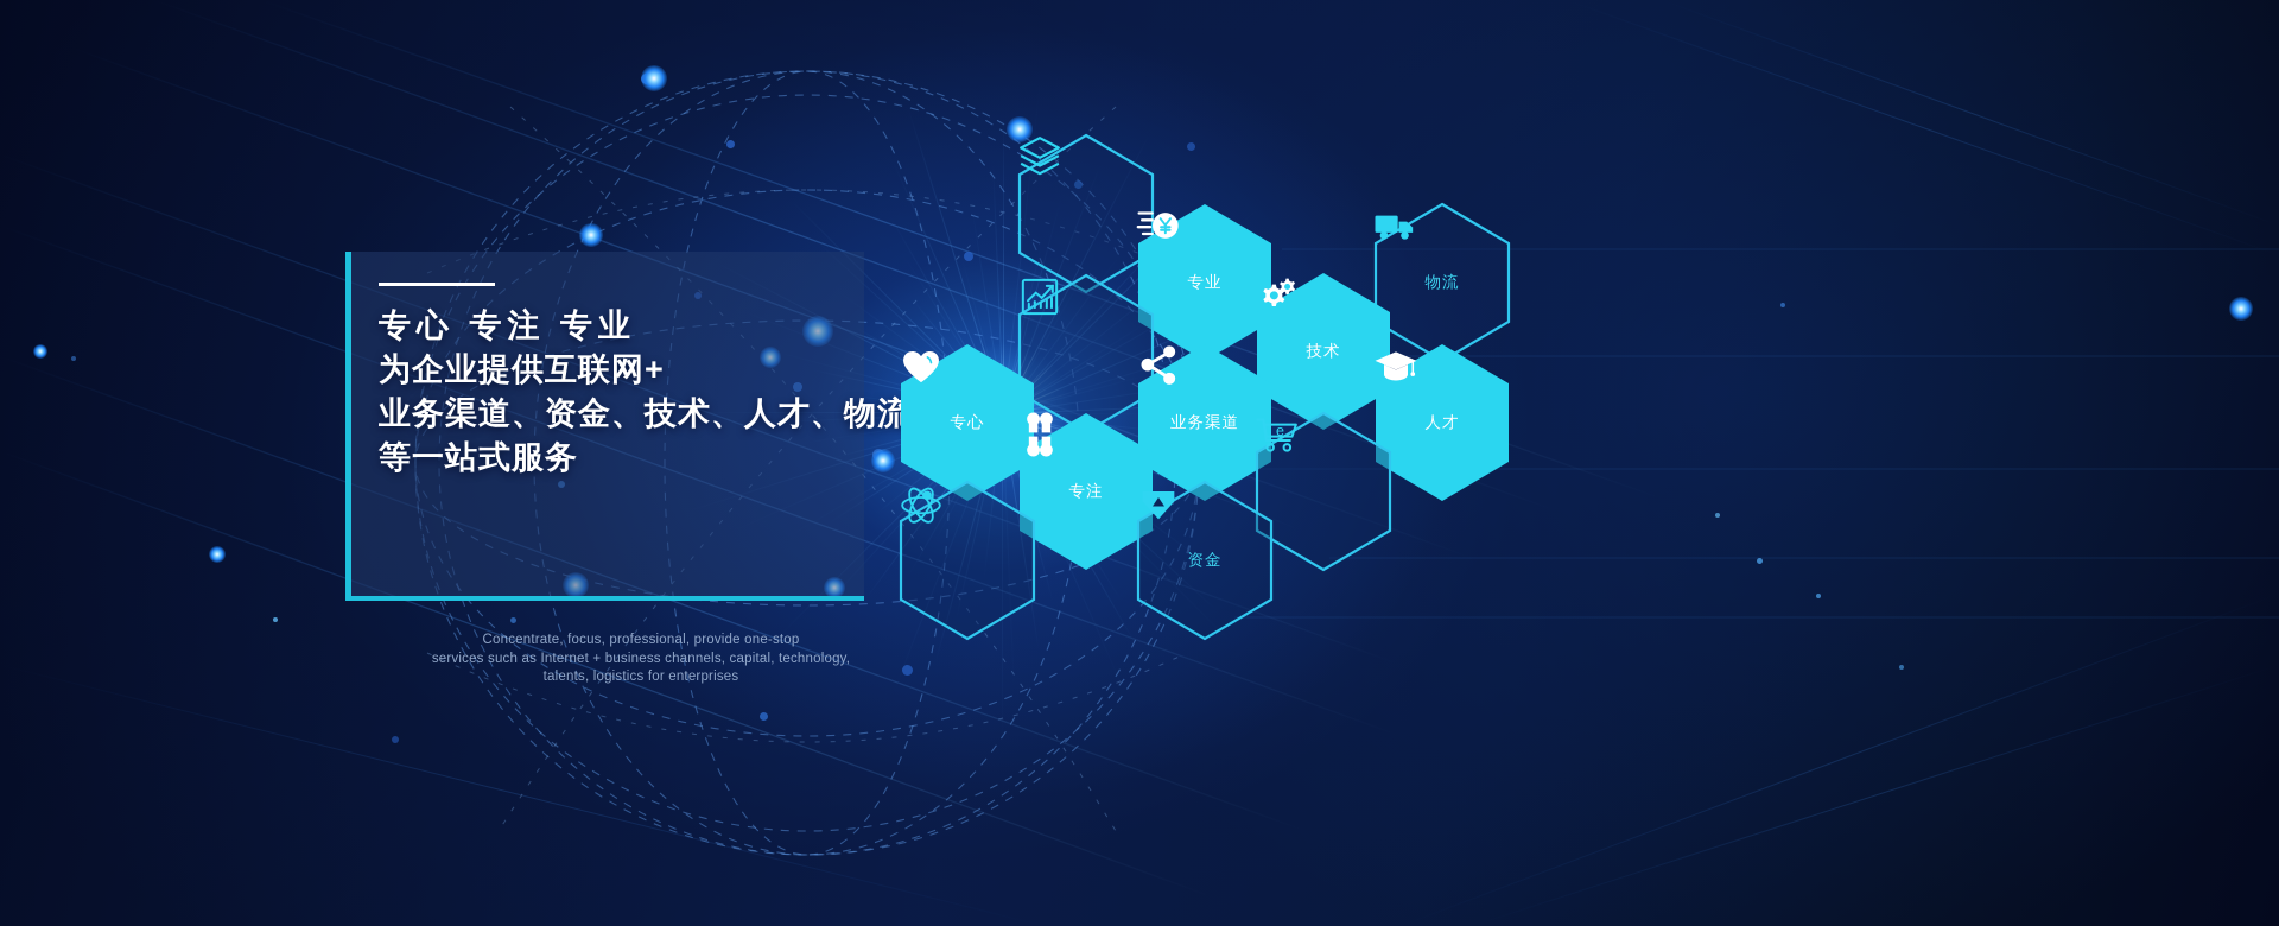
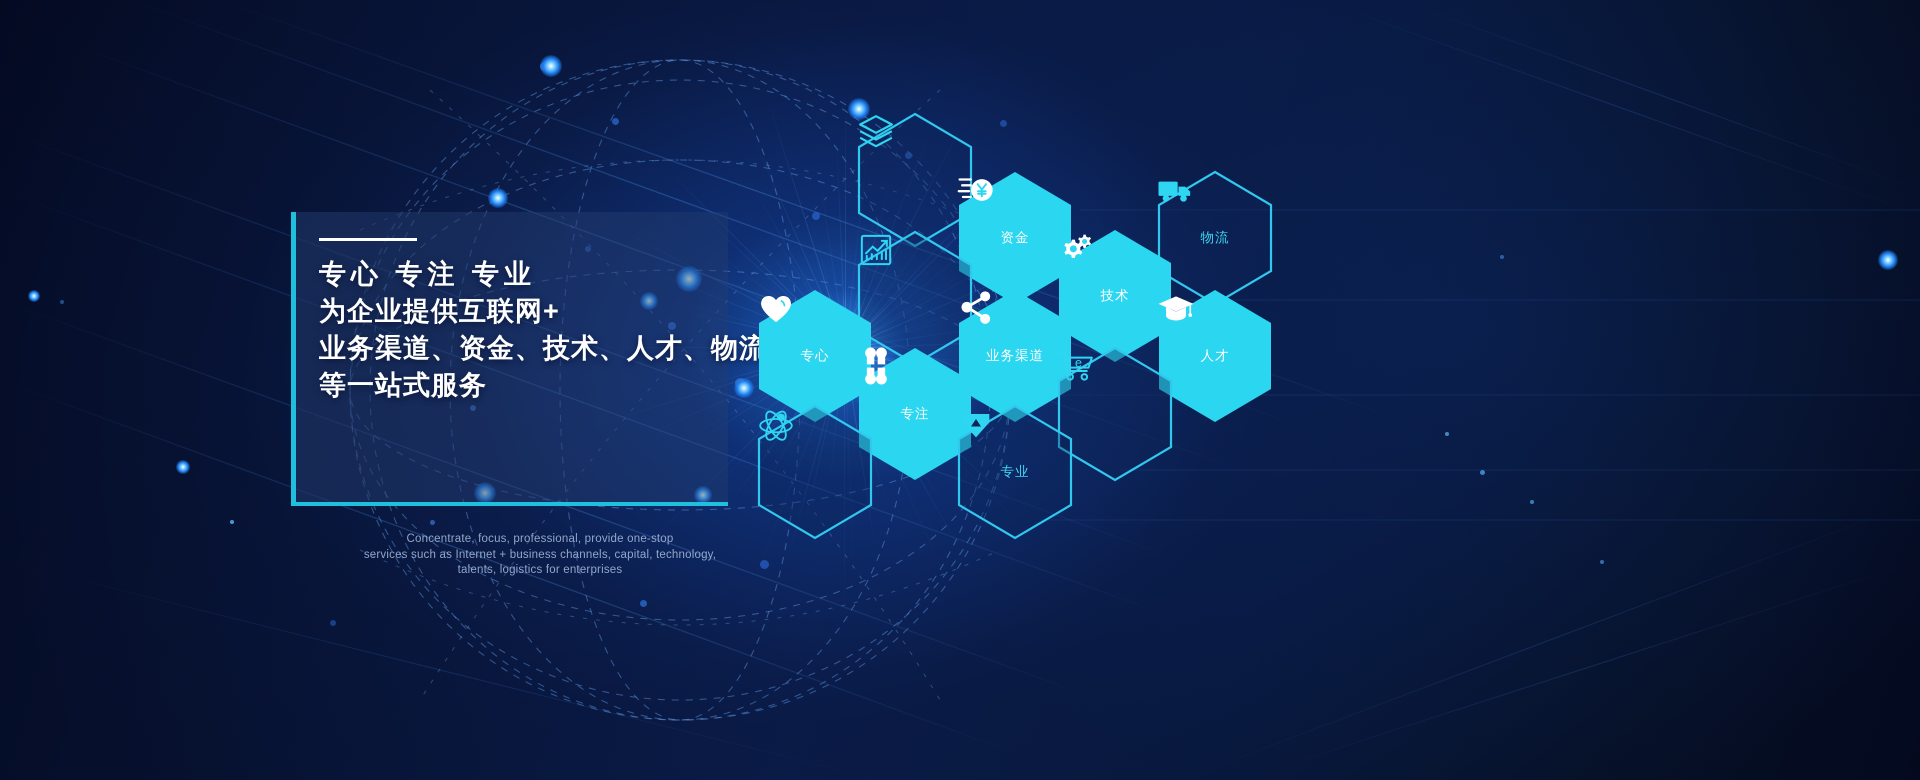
  专心 专注 专业
  为企业提供互联网+
  业务渠道、资金、技术、人才、物
  等一站式服务
  Concentrate, focus, professional, provide one-stop
  services such as Internet + business channels, capital, technology,
  talents, logistics for enterprises
- 专业
+ 资金
  物流
  技术
  专心
  业务渠道
  人才
  专注
  e
- 资金
+ 专业
